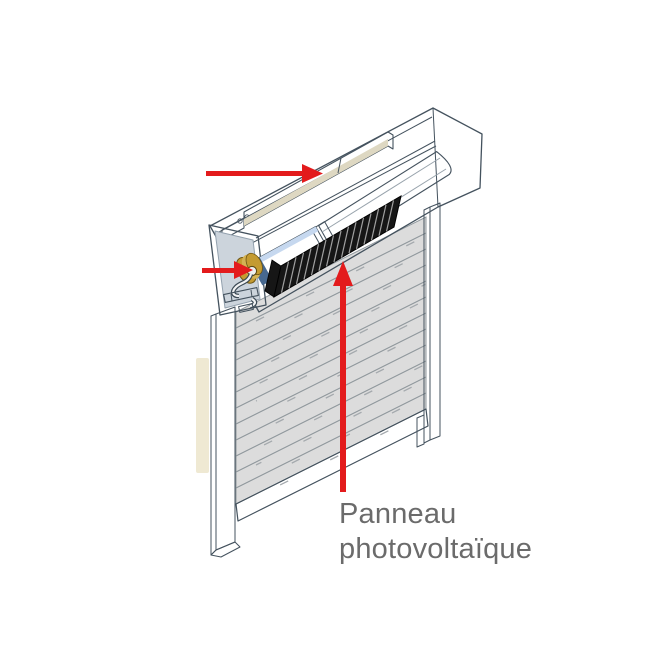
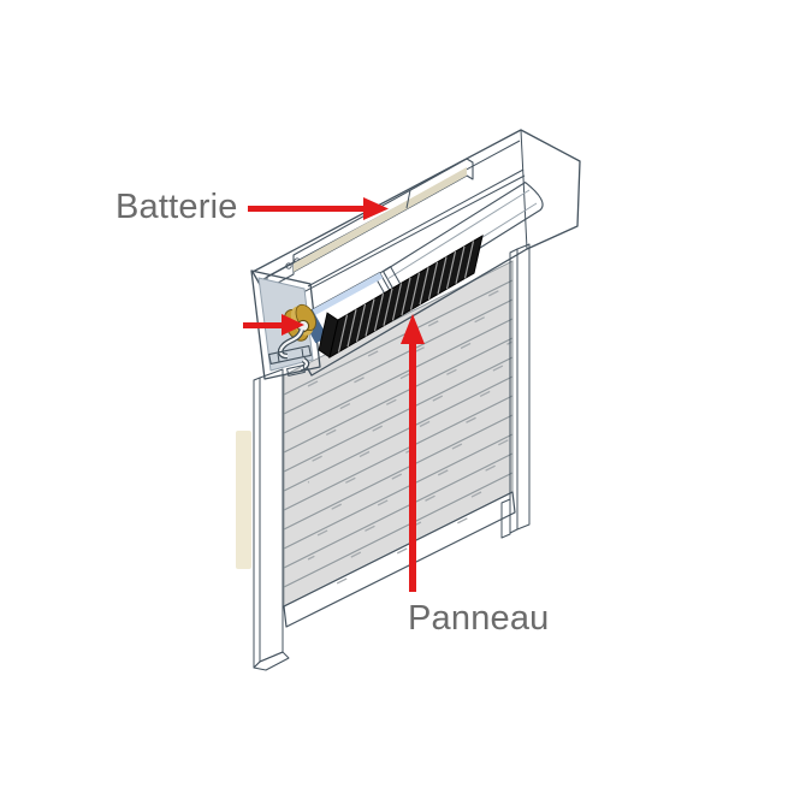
+ Batterie
  Panneau
- photovoltaïque
